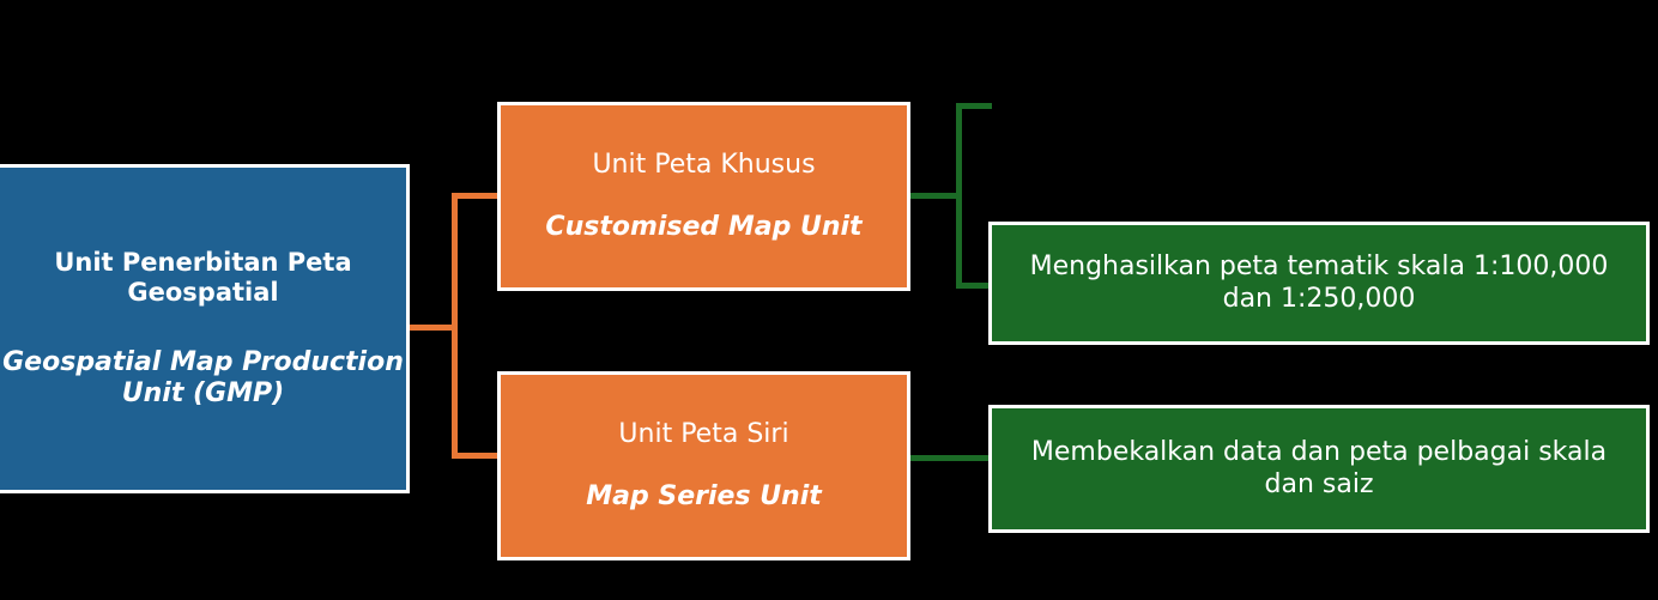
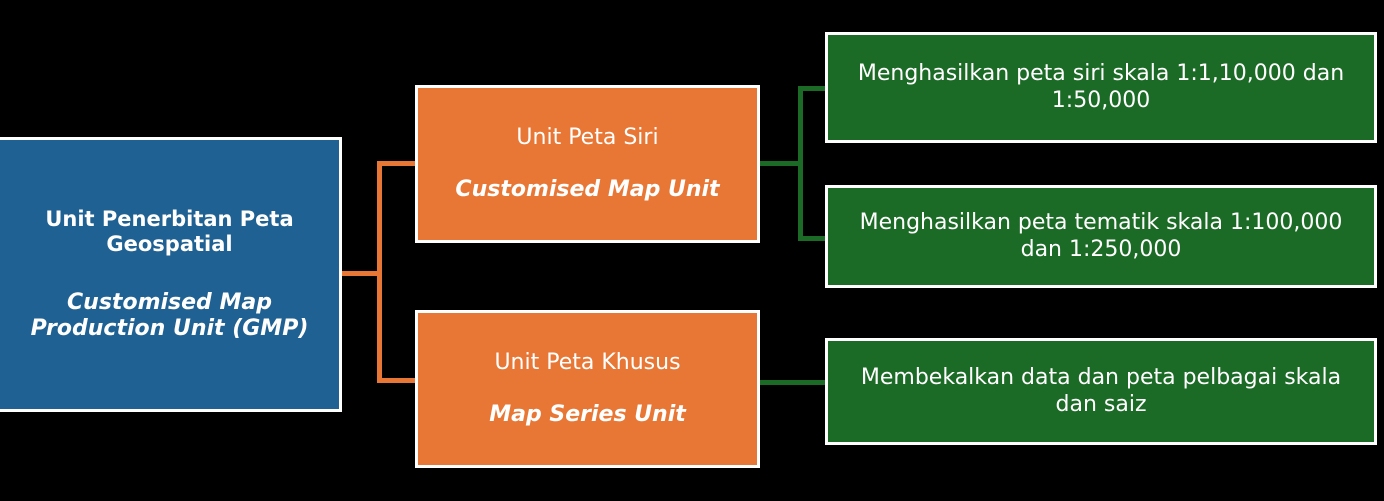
  Unit Penerbitan Peta Geospatial
- Geospatial Map Production Unit (GMP)
+ Customised Map Production Unit (GMP)
- Unit Peta Khusus
+ Unit Peta Siri
  Customised Map Unit
- Unit Peta Siri
+ Unit Peta Khusus
  Map Series Unit
+ Menghasilkan peta siri skala 1:1,10,000 dan 1:50,000
  Menghasilkan peta tematik skala 1:100,000 dan 1:250,000
  Membekalkan data dan peta pelbagai skala dan saiz
